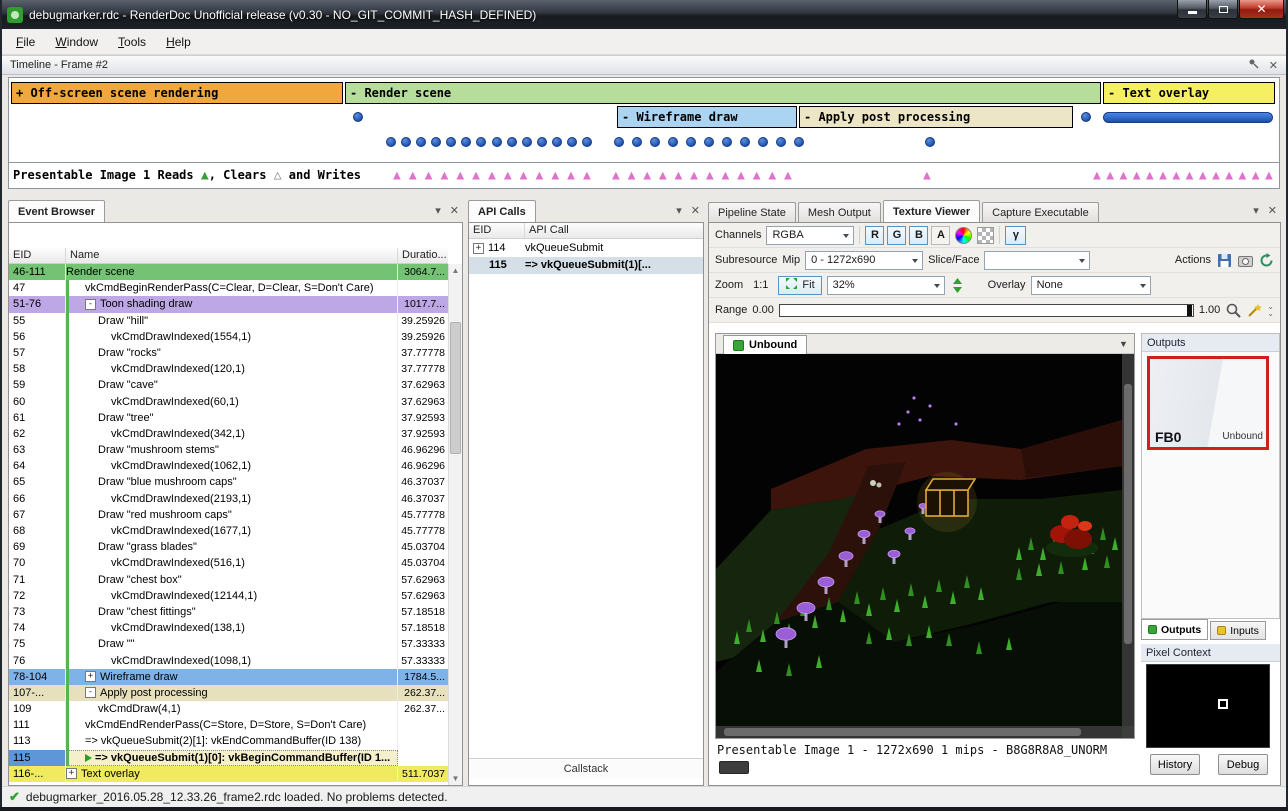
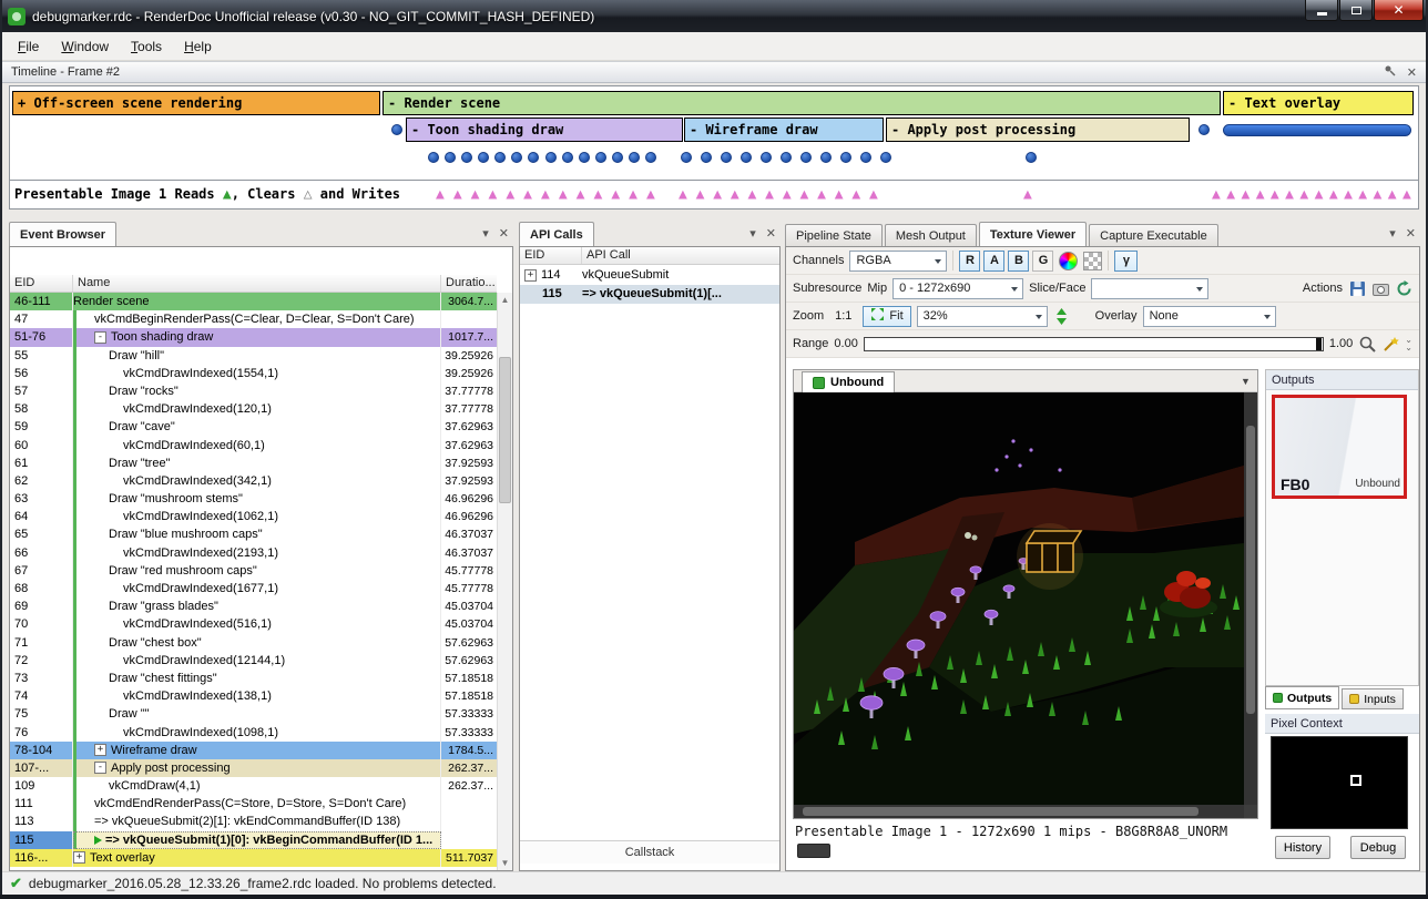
  debugmarker.rdc - RenderDoc Unofficial release (v0.30 - NO_GIT_COMMIT_HASH_DEFINED)
  ✕
  File
  Window
  Tools
  Help
  Timeline - Frame #2
  ✕
  + Off-screen scene rendering
  - Render scene
  - Text overlay
+ - Toon shading draw
  - Wireframe draw
  - Apply post processing
  Presentable Image 1 Reads ▲, Clears △ and Writes
  ▲
  ▲
  ▲
  ▲
  ▲
  ▲
  ▲
  ▲
  ▲
  ▲
  ▲
  ▲
  ▲
  ▲
  ▲
  ▲
  ▲
  ▲
  ▲
  ▲
  ▲
  ▲
  ▲
  ▲
  ▲
  ▲
  ▲
  ▲
  ▲
  ▲
  ▲
  ▲
  ▲
  ▲
  ▲
  ▲
  ▲
  ▲
  ▲
  ▲
  Event Browser
  ▾
  ✕
  EID
  Name
  Duratio...
  46-111
  Render scene
  3064.7...
  47
  vkCmdBeginRenderPass(C=Clear, D=Clear, S=Don't Care)
  51-76
  -
  Toon shading draw
  1017.7...
  55
  Draw "hill"
  39.25926
  56
  vkCmdDrawIndexed(1554,1)
  39.25926
  57
  Draw "rocks"
  37.77778
  58
  vkCmdDrawIndexed(120,1)
  37.77778
  59
  Draw "cave"
  37.62963
  60
  vkCmdDrawIndexed(60,1)
  37.62963
  61
  Draw "tree"
  37.92593
  62
  vkCmdDrawIndexed(342,1)
  37.92593
  63
  Draw "mushroom stems"
  46.96296
  64
  vkCmdDrawIndexed(1062,1)
  46.96296
  65
  Draw "blue mushroom caps"
  46.37037
  66
  vkCmdDrawIndexed(2193,1)
  46.37037
  67
  Draw "red mushroom caps"
  45.77778
  68
  vkCmdDrawIndexed(1677,1)
  45.77778
  69
  Draw "grass blades"
  45.03704
  70
  vkCmdDrawIndexed(516,1)
  45.03704
  71
  Draw "chest box"
  57.62963
  72
  vkCmdDrawIndexed(12144,1)
  57.62963
  73
  Draw "chest fittings"
  57.18518
  74
  vkCmdDrawIndexed(138,1)
  57.18518
  75
  Draw ""
  57.33333
  76
  vkCmdDrawIndexed(1098,1)
  57.33333
  78-104
  +
  Wireframe draw
  1784.5...
  107-...
  -
  Apply post processing
  262.37...
  109
  vkCmdDraw(4,1)
  262.37...
  111
  vkCmdEndRenderPass(C=Store, D=Store, S=Don't Care)
  113
  => vkQueueSubmit(2)[1]: vkEndCommandBuffer(ID 138)
  115
  => vkQueueSubmit(1)[0]: vkBeginCommandBuffer(ID 1...
  116-...
  +
  Text overlay
  511.7037
  ▲
  ▼
  API Calls
  ▾
  ✕
  EID
  API Call
  +
  114
  vkQueueSubmit
  115
  => vkQueueSubmit(1)[...
  Callstack
  Pipeline State
  Mesh Output
  Texture Viewer
  Capture Executable
  ▾
  ✕
  Channels
  RGBA
  R
- G
+ A
  B
- A
+ G
  γ
  Subresource
  Mip
  0 - 1272x690
  Slice/Face
  Actions
  Zoom
  1:1
  Fit
  32%
  Overlay
  None
  Range
  0.00
  1.00
  ⌄
  ⌄
  Unbound
  ▼
  Presentable Image 1 - 1272x690 1 mips - B8G8R8A8_UNORM
  Outputs
  FB0
  Unbound
  Outputs
  Inputs
  Pixel Context
  History
  Debug
  ✔
  debugmarker_2016.05.28_12.33.26_frame2.rdc loaded. No problems detected.
